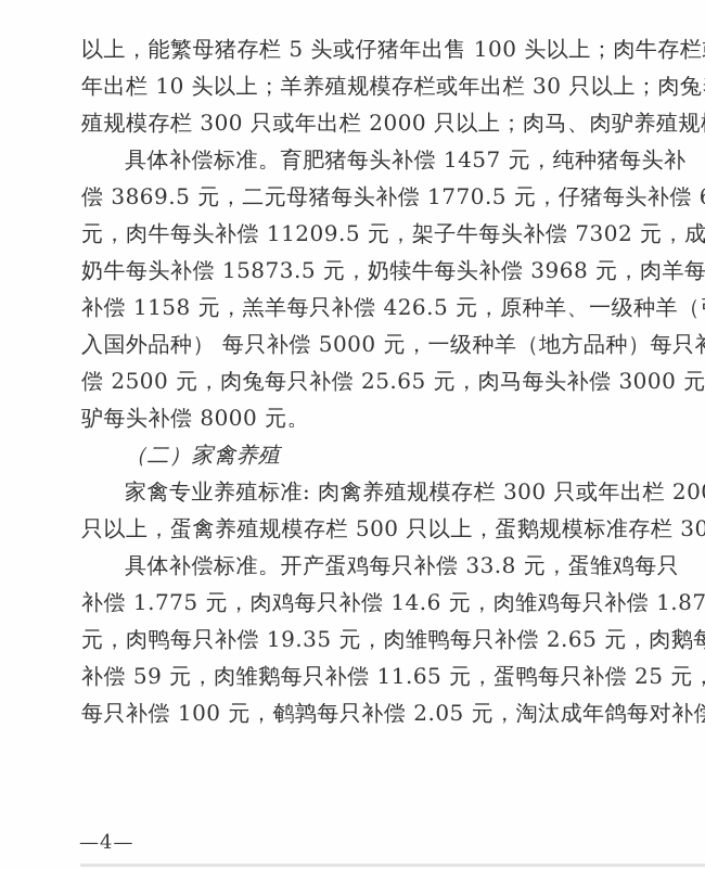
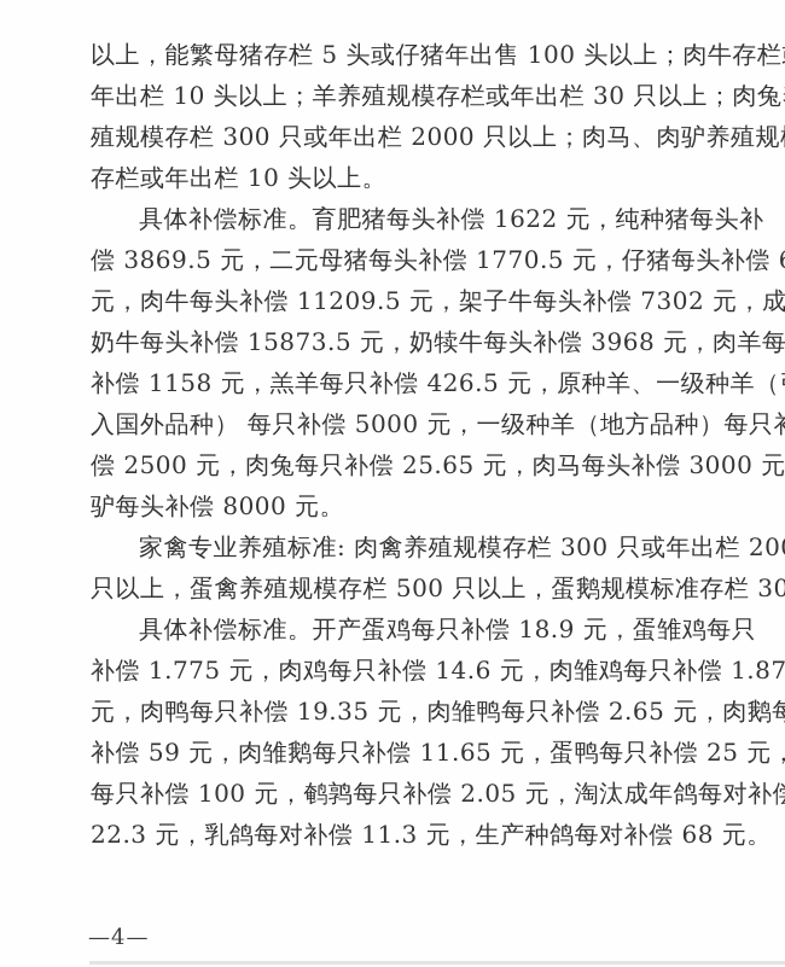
  以上，能繁母猪存栏 5 头或仔猪年出售 100 头以上；肉牛存栏
  年出栏 10 头以上；羊养殖规模存栏或年出栏 30 只以上；肉兔
  殖规模存栏 300 只或年出栏 2000 只以上；肉马、肉驴养殖规
+ 存栏或年出栏 10 头以上。
- 具体补偿标准。育肥猪每头补偿 1457 元，纯种猪每头补
+ 具体补偿标准。育肥猪每头补偿 1622 元，纯种猪每头补
  偿 3869.5 元，二元母猪每头补偿 1770.5 元，仔猪每头补偿
  元，肉牛每头补偿 11209.5 元，架子牛每头补偿 7302 元，成
  奶牛每头补偿 15873.5 元，奶犊牛每头补偿 3968 元，肉羊每
  补偿 1158 元，羔羊每只补偿 426.5 元，原种羊、一级种羊（
  入国外品种） 每只补偿 5000 元，一级种羊（地方品种）每只
  偿 2500 元，肉兔每只补偿 25.65 元，肉马每头补偿 3000 元
  驴每头补偿 8000 元。
- （二）家禽养殖
  家禽专业养殖标准: 肉禽养殖规模存栏 300 只或年出栏 20
  只以上，蛋禽养殖规模存栏 500 只以上，蛋鹅规模标准存栏 30
- 具体补偿标准。开产蛋鸡每只补偿 33.8 元，蛋雏鸡每只
+ 具体补偿标准。开产蛋鸡每只补偿 18.9 元，蛋雏鸡每只
  补偿 1.775 元，肉鸡每只补偿 14.6 元，肉雏鸡每只补偿 1.87
  元，肉鸭每只补偿 19.35 元，肉雏鸭每只补偿 2.65 元，肉鹅每
  补偿 59 元，肉雏鹅每只补偿 11.65 元，蛋鸭每只补偿 25 元，
  每只补偿 100 元，鹌鹑每只补偿 2.05 元，淘汰成年鸽每对补
+ 22.3 元，乳鸽每对补偿 11.3 元，生产种鸽每对补偿 68 元。
  —4—
